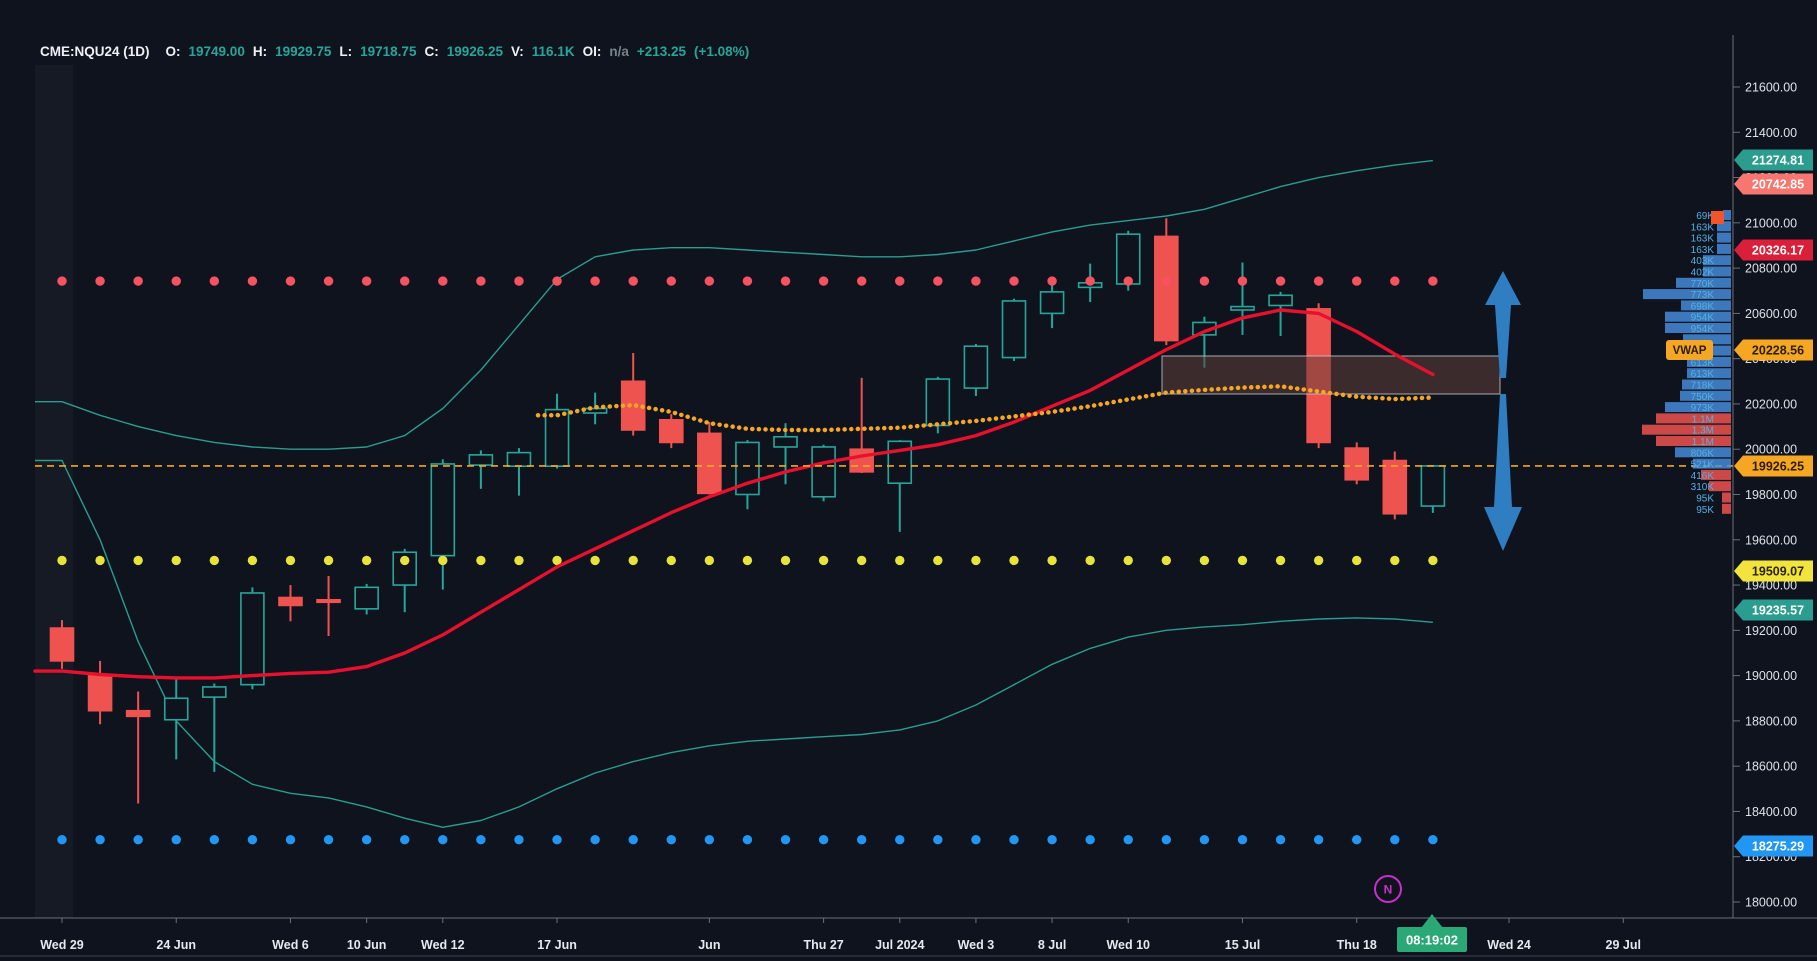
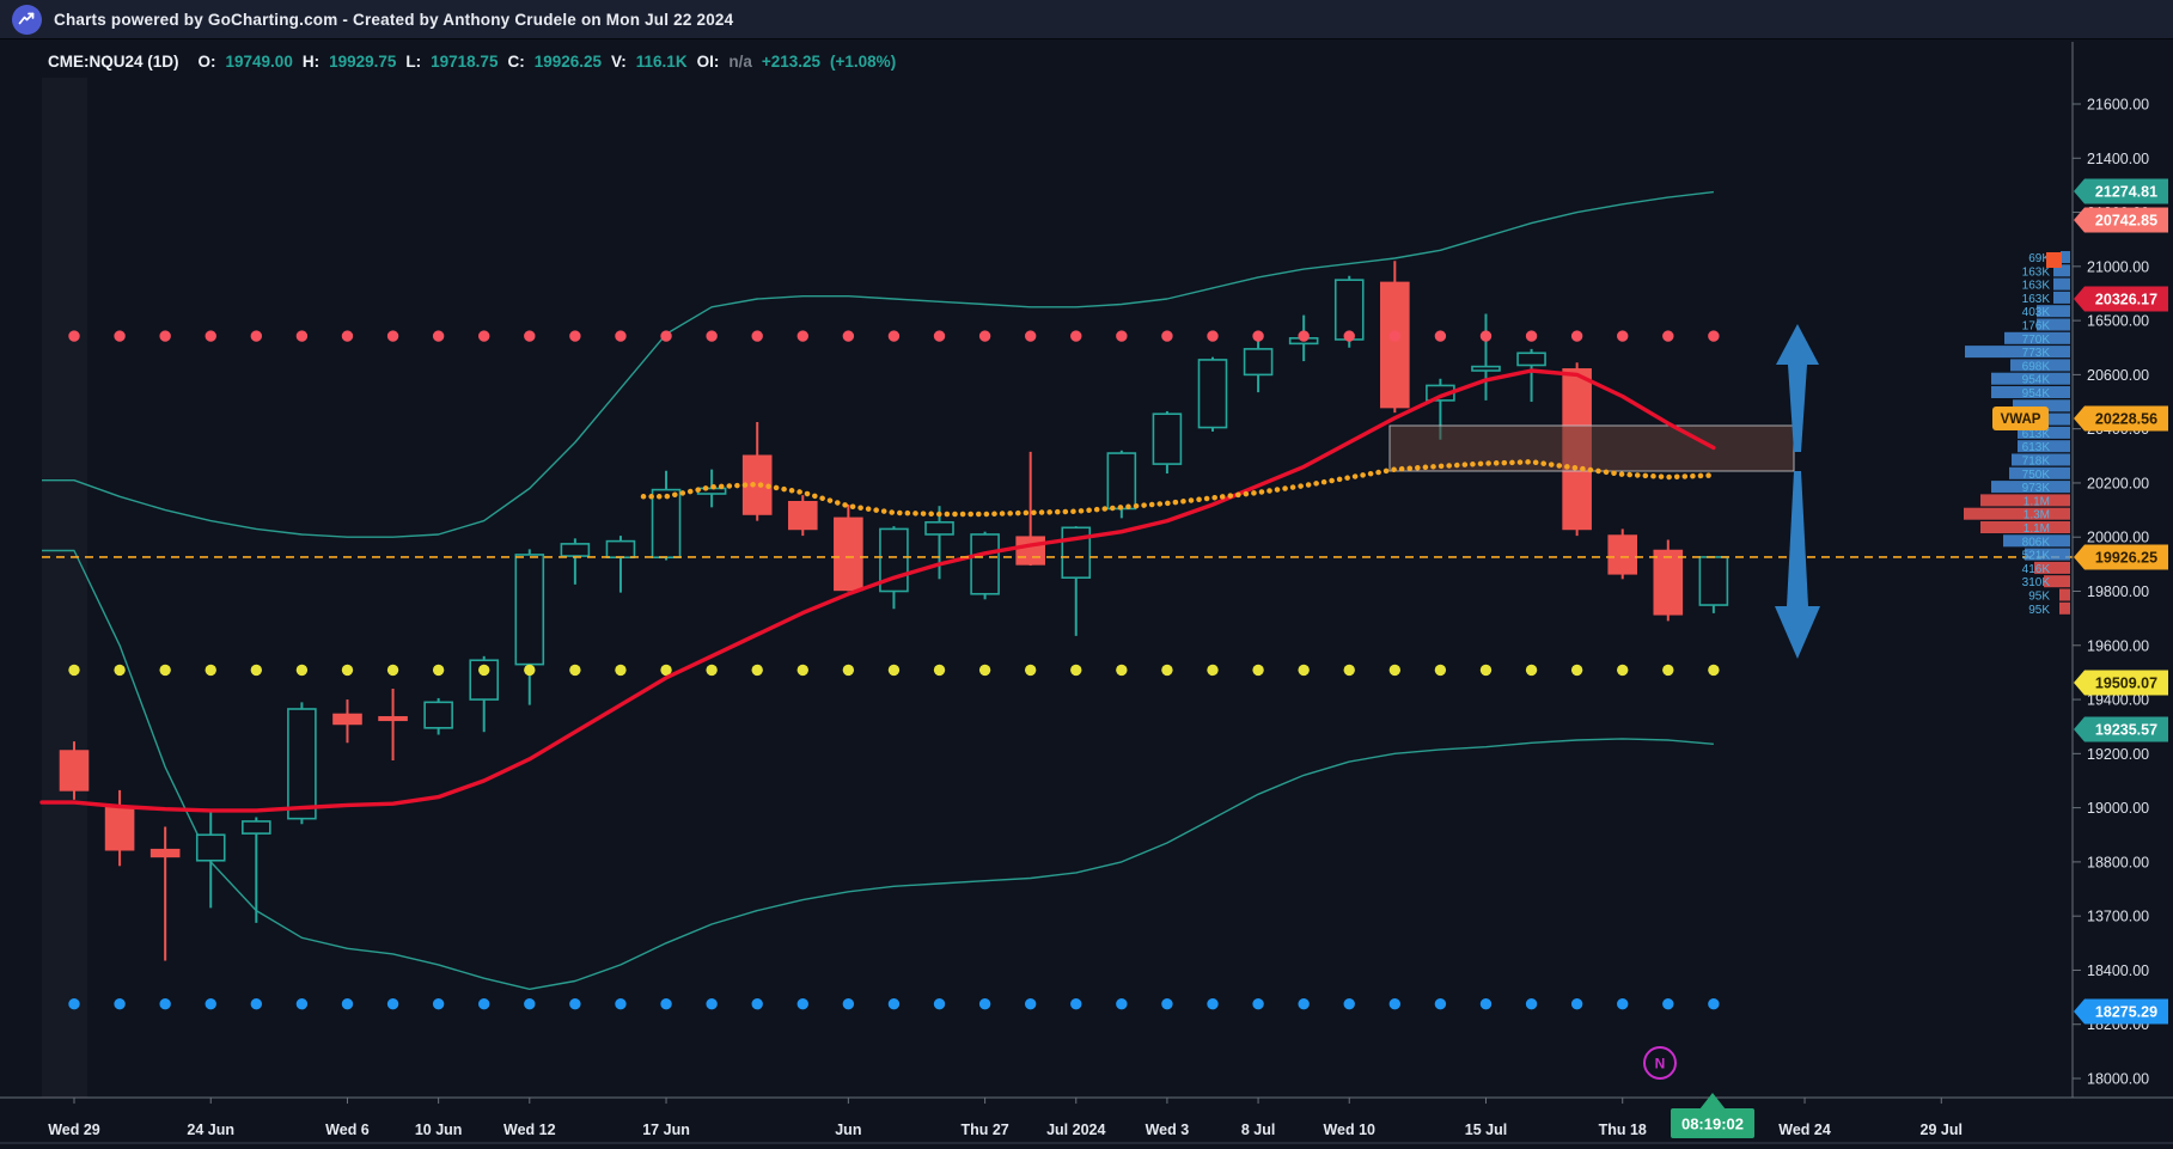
+ Charts powered by GoCharting.com - Created by Anthony Crudele on Mon Jul 22 2024
  CME:NQU24 (1D)
  O:
  19749.00
  H:
  19929.75
  L:
  19718.75
  C:
  19926.25
  V:
  116.1K
  OI:
  n/a
  +213.25
  (+1.08%)
  69K
  163K
  163K
  163K
  403K
- 402K
+ 176K
  770K
  773K
  698K
  954K
  954K
  613K
  613K
  718K
  750K
  973K
  1.1M
  1.3M
  1.1M
  806K
  521K
  416K
  310K
  95K
  95K
  21600.00
  21400.00
  21000.00
- 20800.00
+ 16500.00
  20600.00
  20200.00
  20000.00
  19800.00
  19600.00
  19400.00
  19200.00
  19000.00
  18800.00
- 18600.00
+ 13700.00
  18400.00
  18200.00
  18000.00
  Wed 29
  24 Jun
  Wed 6
  10 Jun
  Wed 12
  17 Jun
  Jun
  Thu 27
  Jul 2024
  Wed 3
  8 Jul
  Wed 10
  15 Jul
  Thu 18
  Wed 24
  29 Jul
  21274.81
  20742.85
  20326.17
  20228.56
  VWAP
  19926.25
  19509.07
  19235.57
  18275.29
  08:19:02
  N
